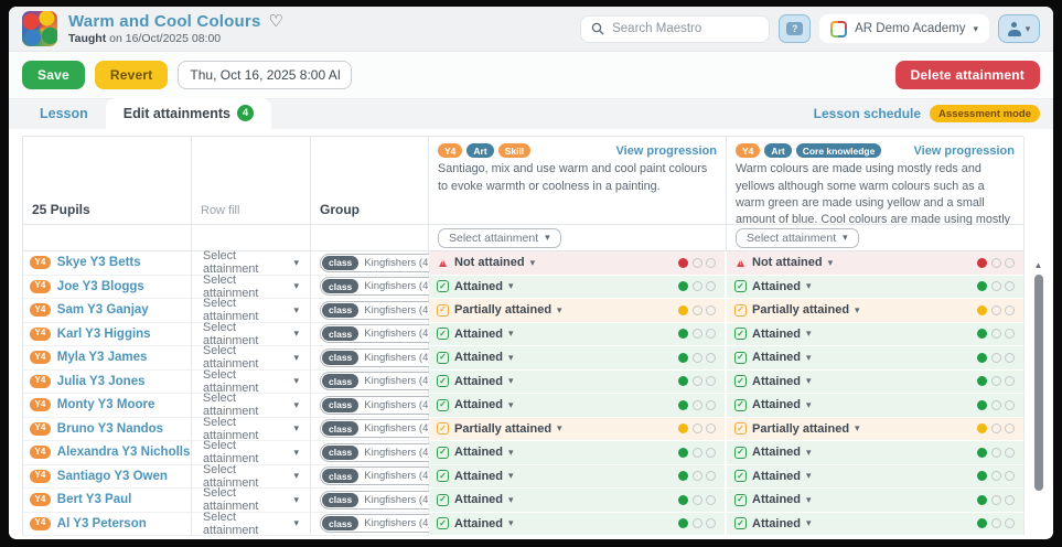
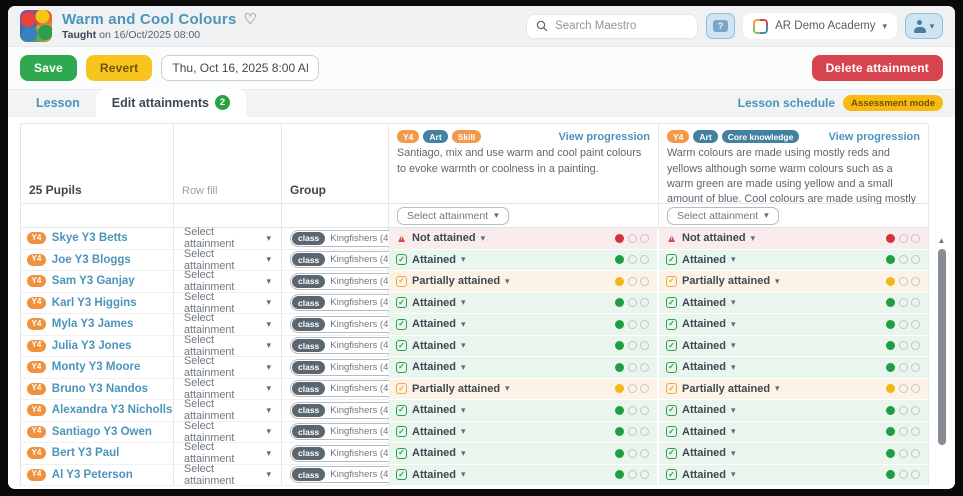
  Warm and Cool Colours
  ♡
  Taught on 16/Oct/2025 08:00
  Search Maestro
  ?
  AR Demo Academy
  ▾
  ▾
  Save
  Revert
  Thu, Oct 16, 2025 8:00 A
  Delete attainment
  Lesson
  Edit attainments
- 4
+ 2
  Lesson schedule
  Assessment mode
  25 Pupils
  Row fill
  Group
  Y4
  Art
  Skill
  View progression
  Santiago, mix and use warm and cool paint colours to evoke warmth or coolness in a painting.
  Y4
  Art
  Core knowledge
  View progression
  Select attainment
  ▾
  Select attainment
  ▾
  Y4
  Skye Y3 Betts
  Select attainment
  ▾
  class
  Kingfishers (4
  ▲
  Not attained
  ▾
  ▲
  Not attained
  ▾
  Y4
  Joe Y3 Bloggs
  Select attainment
  ▾
  class
  Kingfishers (4
  ✓
  Attained
  ▾
  ✓
  Attained
  ▾
  Y4
  Sam Y3 Ganjay
  Select attainment
  ▾
  class
  Kingfishers (4
  ✓
  Partially attained
  ▾
  ✓
  Partially attained
  ▾
  Y4
  Karl Y3 Higgins
  Select attainment
  ▾
  class
  Kingfishers (4
  ✓
  Attained
  ▾
  ✓
  Attained
  ▾
  Y4
  Myla Y3 James
  Select attainment
  ▾
  class
  Kingfishers (4
  ✓
  Attained
  ▾
  ✓
  Attained
  ▾
  Y4
  Julia Y3 Jones
  Select attainment
  ▾
  class
  Kingfishers (4
  ✓
  Attained
  ▾
  ✓
  Attained
  ▾
  Y4
  Monty Y3 Moore
  Select attainment
  ▾
  class
  Kingfishers (4
  ✓
  Attained
  ▾
  ✓
  Attained
  ▾
  Y4
  Bruno Y3 Nandos
  Select attainment
  ▾
  class
  Kingfishers (4
  ✓
  Partially attained
  ▾
  ✓
  Partially attained
  ▾
  Y4
  Alexandra Y3 Nicholls
  Select attainment
  ▾
  class
  Kingfishers (4
  ✓
  Attained
  ▾
  ✓
  Attained
  ▾
  Y4
  Santiago Y3 Owen
  Select attainment
  ▾
  class
  Kingfishers (4
  ✓
  Attained
  ▾
  ✓
  Attained
  ▾
  Y4
  Bert Y3 Paul
  Select attainment
  ▾
  class
  Kingfishers (4
  ✓
  Attained
  ▾
  ✓
  Attained
  ▾
  Y4
  Al Y3 Peterson
  Select attainment
  ▾
  class
  Kingfishers (4
  ✓
  Attained
  ▾
  ✓
  Attained
  ▾
  ▲
